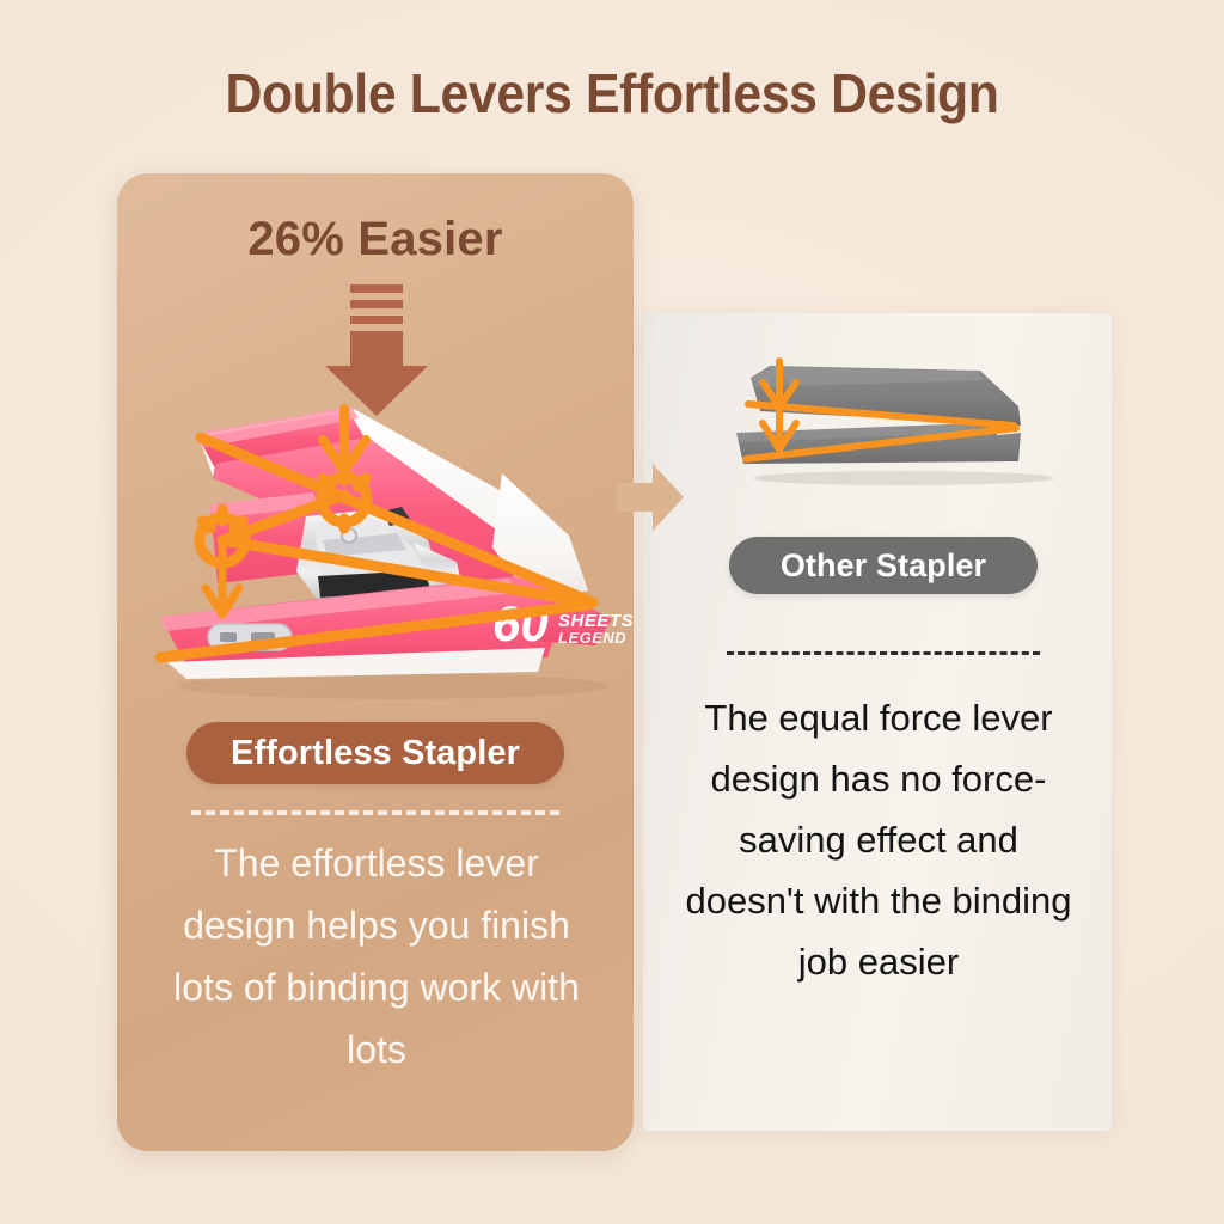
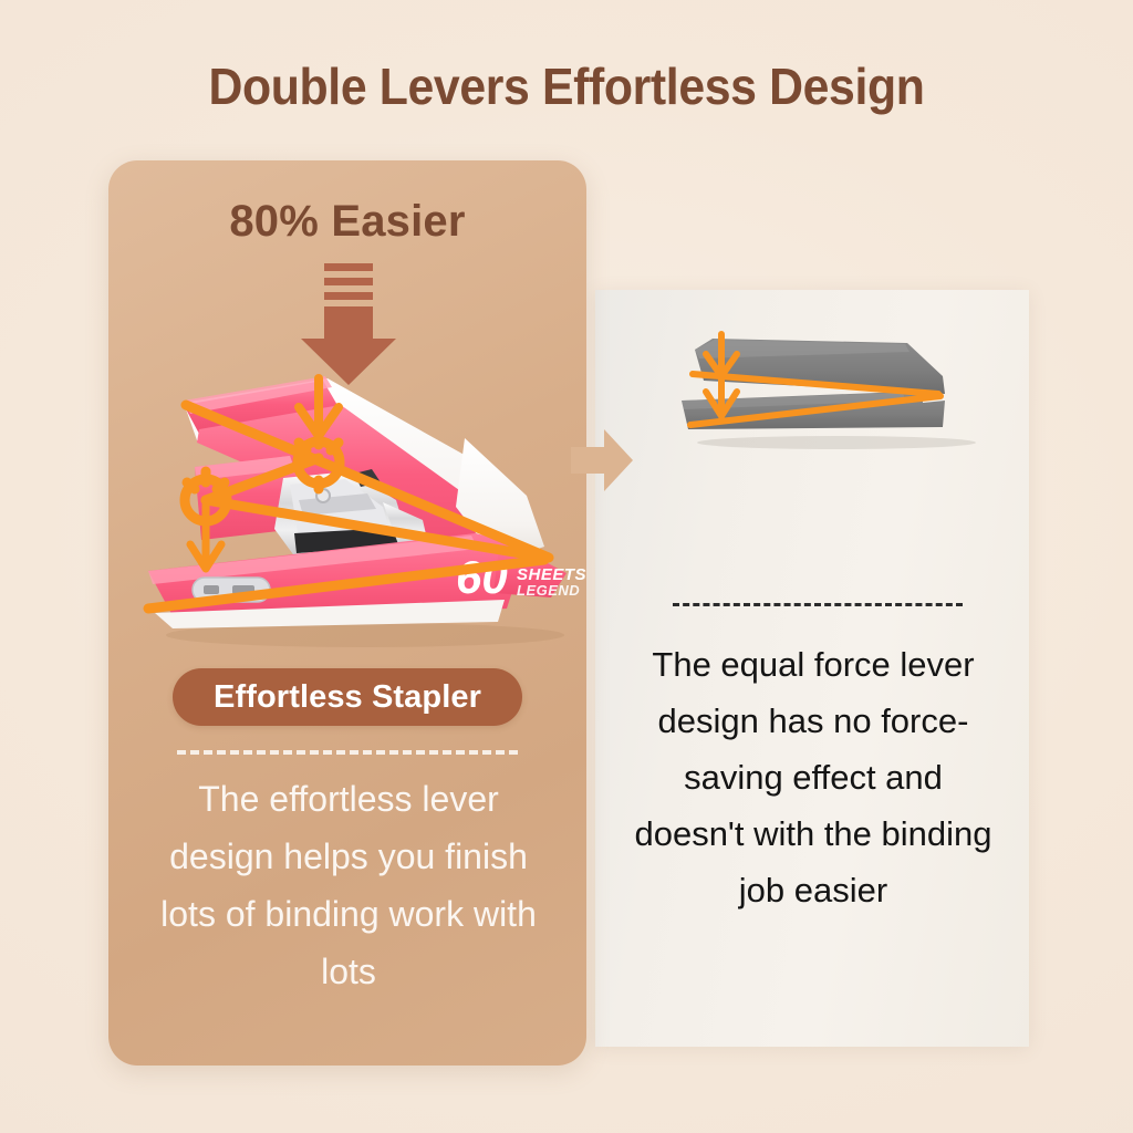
  Double Levers Effortless Design
- 26% Easier
+ 80% Easier
  60
  SHEETS
  LEGEND
  Effortless Stapler
- Other Stapler
  The effortless lever design helps you finish lots of binding work with lots
  The equal force lever design has no force-saving effect and doesn't with the binding job easier
